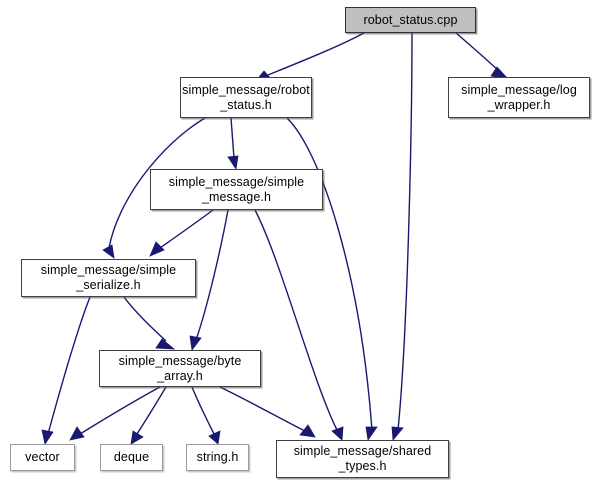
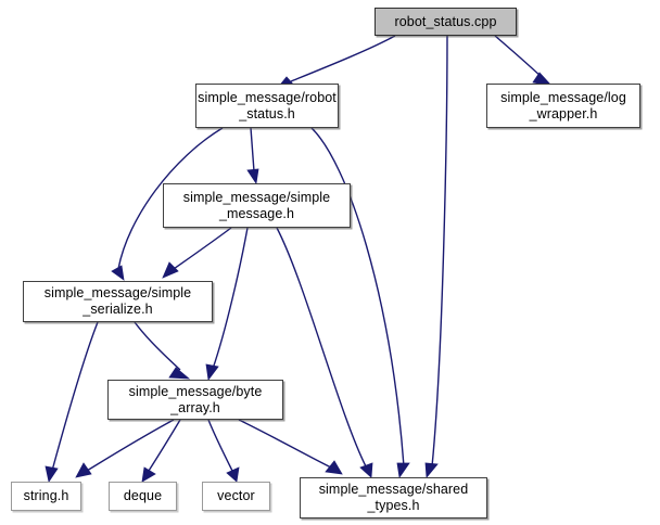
  robot_status.cpp
  simple_message/robot
  _status.h
  simple_message/log
  _wrapper.h
  simple_message/simple
  _message.h
  simple_message/simple
  _serialize.h
  simple_message/byte
  _array.h
- vector
+ string.h
  deque
- string.h
+ vector
  simple_message/shared
  _types.h
